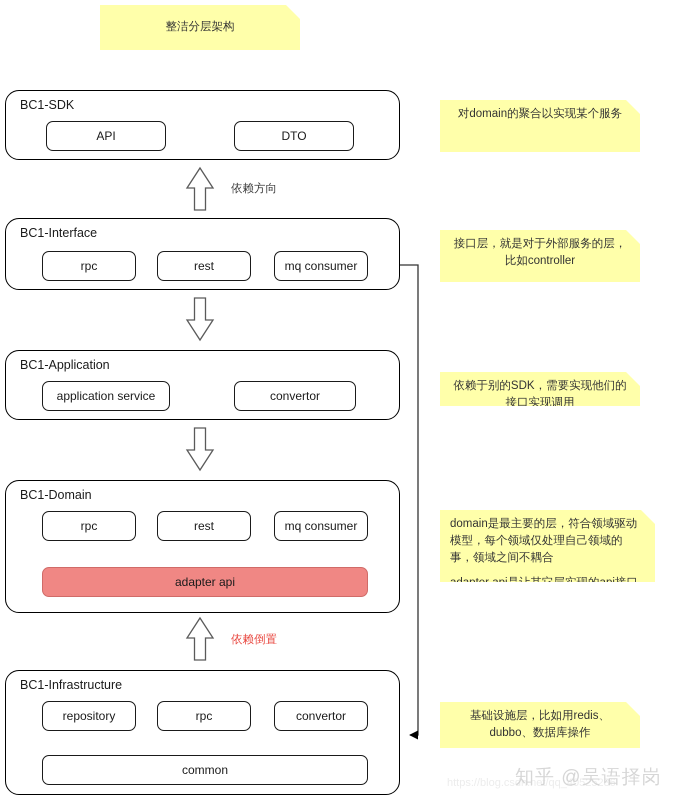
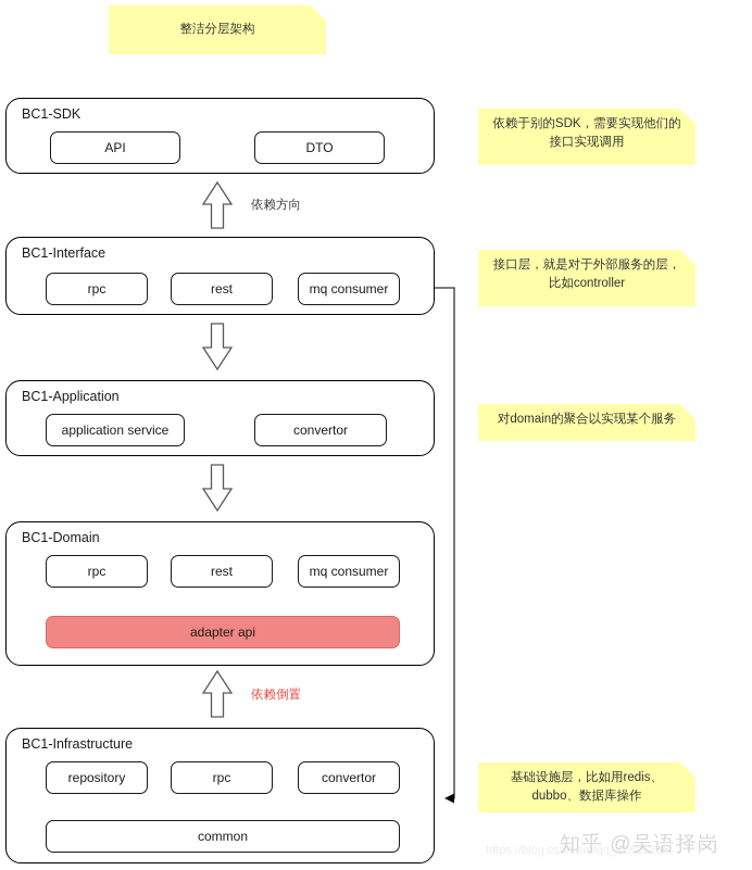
  整洁分层架构
  BC1-SDK
  API
  DTO
  依赖方向
  BC1-Interface
  rpc
  rest
  mq consumer
  BC1-Application
  application service
  convertor
  BC1-Domain
  rpc
  rest
  mq consumer
  adapter api
  依赖倒置
  BC1-Infrastructure
  repository
  rpc
  convertor
  common
- 对domain的聚合以实现某个服务
+ 依赖于别的SDK，需要实现他们的接口实现调用
  接口层，就是对于外部服务的层，比如controller
- 依赖于别的SDK，需要实现他们的接口实现调用
+ 对domain的聚合以实现某个服务
- domain是最主要的层，符合领域驱动模型，每个领域仅处理自己领域的事，领域之间不耦合
  基础设施层，比如用redis、dubbo、数据库操作
  https://blog.csdn.net/qq_40525236
  知乎 @吴语择岗
